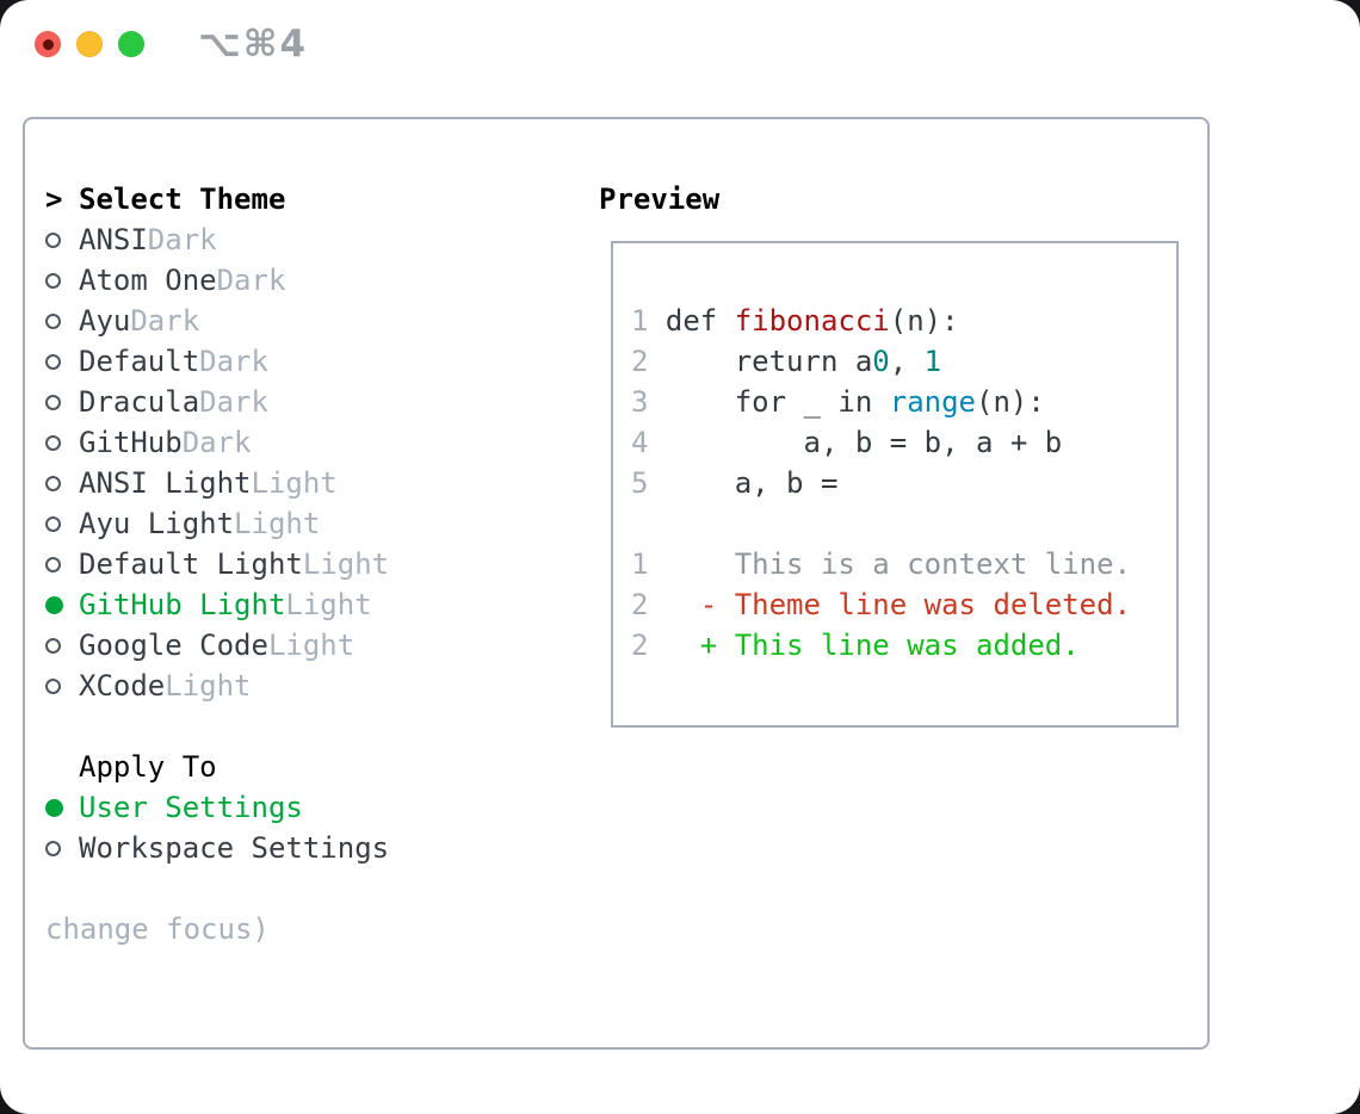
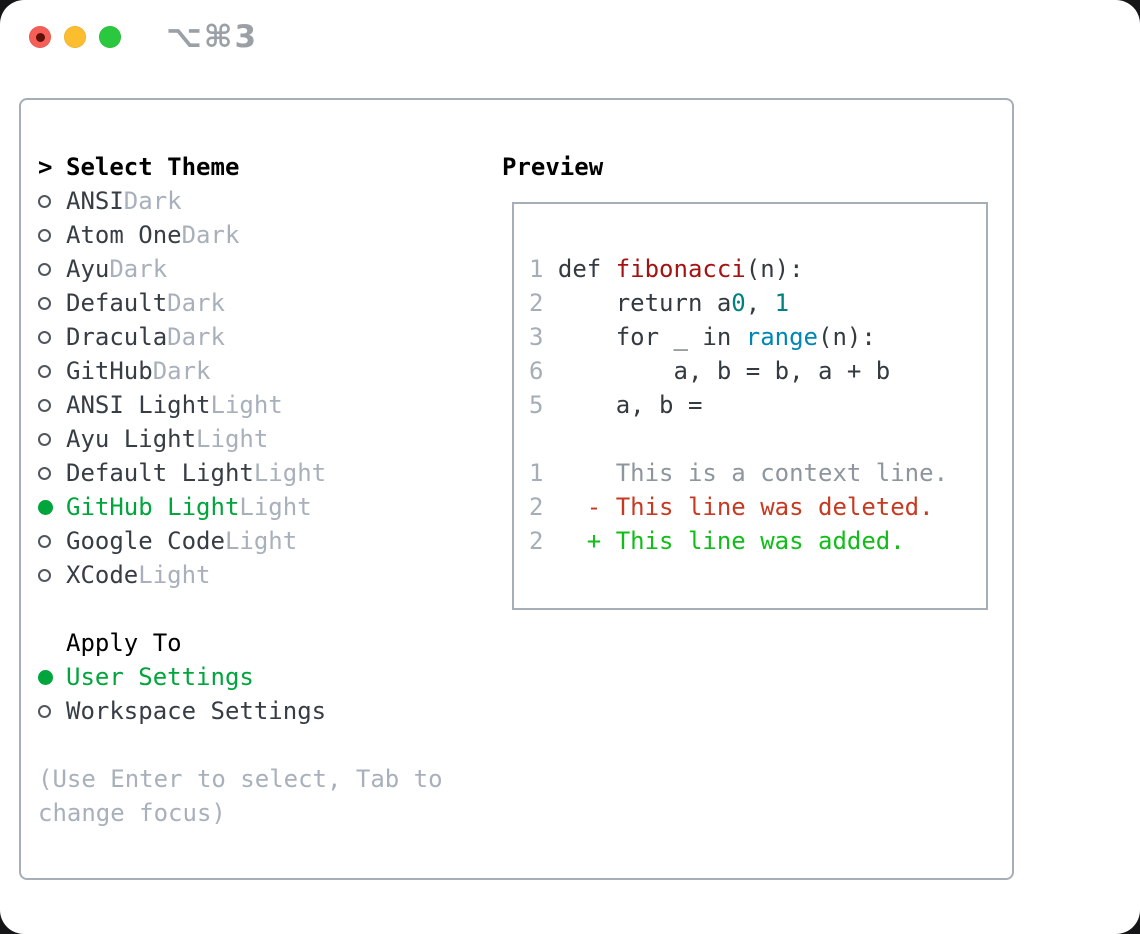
- ⌥⌘4
+ ⌥⌘3
  >
  Select Theme
  ANSI
  Dark
  Atom One
  Dark
  Ayu
  Dark
  Default
  Dark
  Dracula
  Dark
  GitHub
  Dark
  ANSI Light
  Light
  Ayu Light
  Light
  Default Light
  Light
  GitHub Light
  Light
  Google Code
  Light
  XCode
  Light
  Apply To
  User Settings
  Workspace Settings
+ (Use Enter to select, Tab to
  change focus)
  Preview
  1 def fibonacci(n):
  2 return a0, 1
  3 for _ in range(n):
- 4 a, b = b, a + b
+ 6 a, b = b, a + b
  5 a, b =
  1 This is a context line.
- 2 - Theme line was deleted.
+ 2 - This line was deleted.
  2 + This line was added.
